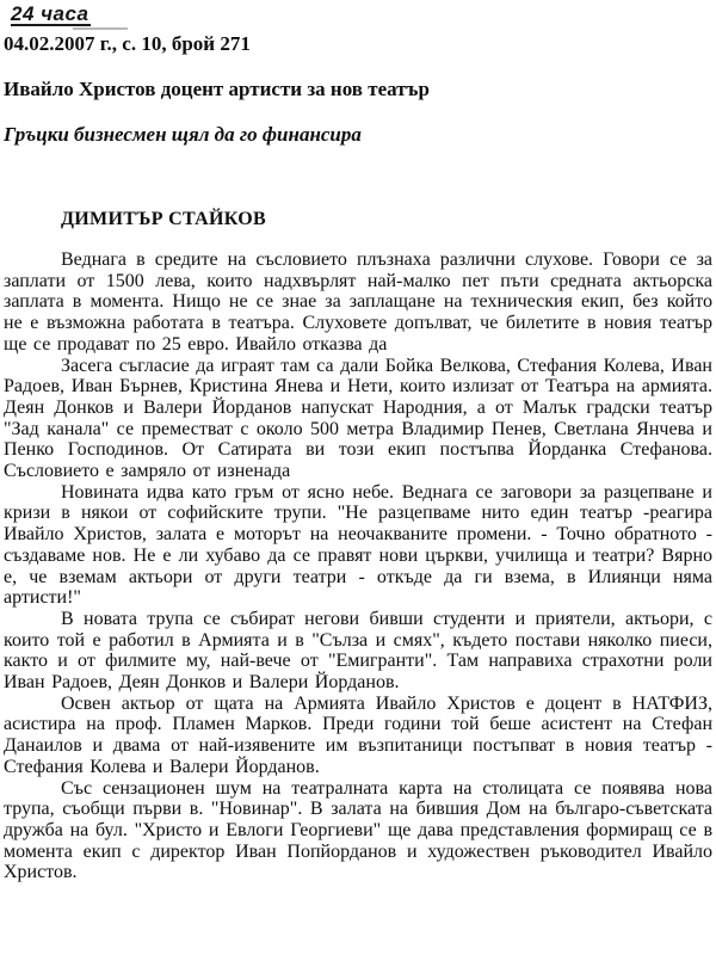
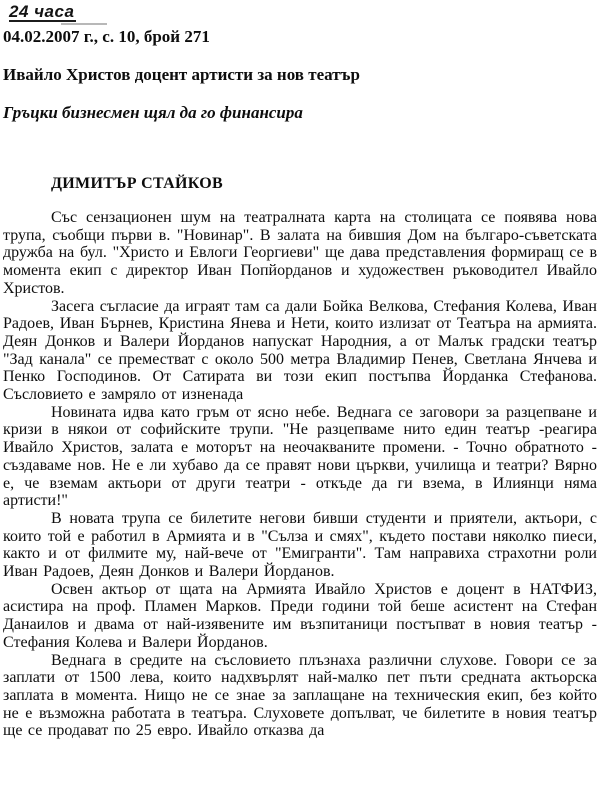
  24 часа
  04.02.2007 г., с. 10, брой 271
  Ивайло Христов доцент артисти за нов театър
  Гръцки бизнесмен щял да го финансира
  ДИМИТЪР СТАЙКОВ
- Веднага в средите на съсловието плъзнаха различни слухове. Говори се за заплати от 1500 лева, които надхвърлят най-малко пет пъти средната актьорска заплата в момента. Нищо не се знае за заплащане на техническия екип, без който не е възможна работата в театъра. Слуховете допълват, че билетите в новия театър ще се продават по 25 евро. Ивайло отказва да
+ Със сензационен шум на театралната карта на столицата се появява нова трупа, съобщи първи в. "Новинар". В залата на бившия Дом на българо-съветската дружба на бул. "Христо и Евлоги Георгиеви" ще дава представления формиращ се в момента екип с директор Иван Попйорданов и художествен ръководител Ивайло Христов.
  Засега съгласие да играят там са дали Бойка Велкова, Стефания Колева, Иван Радоев, Иван Бърнев, Кристина Янева и Нети, които излизат от Театъра на армията. Деян Донков и Валери Йорданов напускат Народния, а от Малък градски театър "Зад канала" се преместват с около 500 метра Владимир Пенев, Светлана Янчева и Пенко Господинов. От Сатирата ви този екип постъпва Йорданка Стефанова. Съсловието е замряло от изненада
  Новината идва като гръм от ясно небе. Веднага се заговори за разцепване и кризи в някои от софийските трупи. "Не разцепваме нито един театър -реагира Ивайло Христов, залата е моторът на неочакваните промени. - Точно обратното - създаваме нов. Не е ли хубаво да се правят нови църкви, училища и театри? Вярно е, че вземам актьори от други театри - откъде да ги взема, в Илиянци няма артисти!"
- В новата трупа се събират негови бивши студенти и приятели, актьори, с които той е работил в Армията и в "Сълза и смях", където постави няколко пиеси, както и от филмите му, най-вече от "Емигранти". Там направиха страхотни роли Иван Радоев, Деян Донков и Валери Йорданов.
+ В новата трупа се билетите негови бивши студенти и приятели, актьори, с които той е работил в Армията и в "Сълза и смях", където постави няколко пиеси, както и от филмите му, най-вече от "Емигранти". Там направиха страхотни роли Иван Радоев, Деян Донков и Валери Йорданов.
  Освен актьор от щата на Армията Ивайло Христов е доцент в НАТФИЗ, асистира на проф. Пламен Марков. Преди години той беше асистент на Стефан Данаилов и двама от най-изявените им възпитаници постъпват в новия театър - Стефания Колева и Валери Йорданов.
- Със сензационен шум на театралната карта на столицата се появява нова трупа, съобщи първи в. "Новинар". В залата на бившия Дом на българо-съветската дружба на бул. "Христо и Евлоги Георгиеви" ще дава представления формиращ се в момента екип с директор Иван Попйорданов и художествен ръководител Ивайло Христов.
+ Веднага в средите на съсловието плъзнаха различни слухове. Говори се за заплати от 1500 лева, които надхвърлят най-малко пет пъти средната актьорска заплата в момента. Нищо не се знае за заплащане на техническия екип, без който не е възможна работата в театъра. Слуховете допълват, че билетите в новия театър ще се продават по 25 евро. Ивайло отказва да
